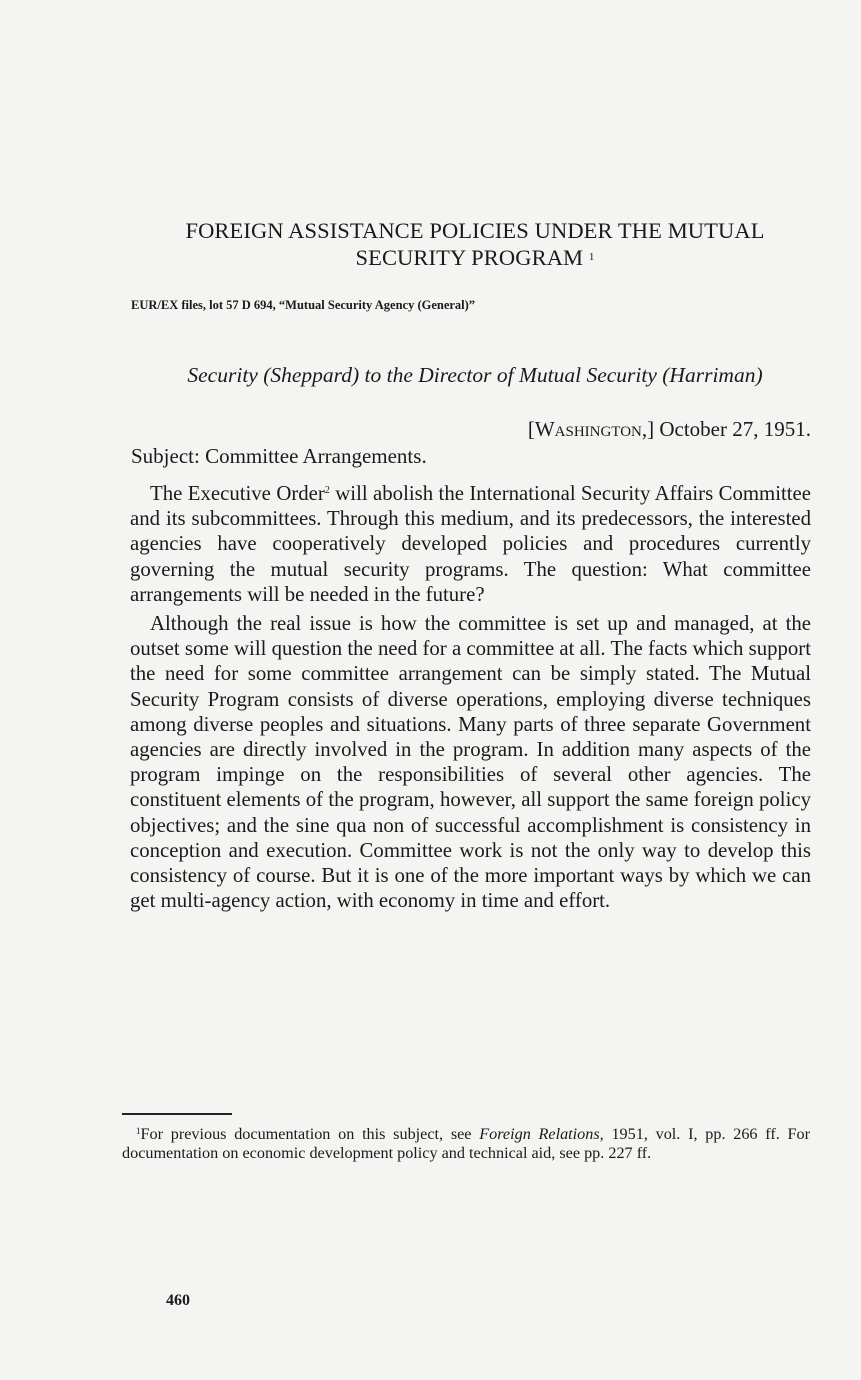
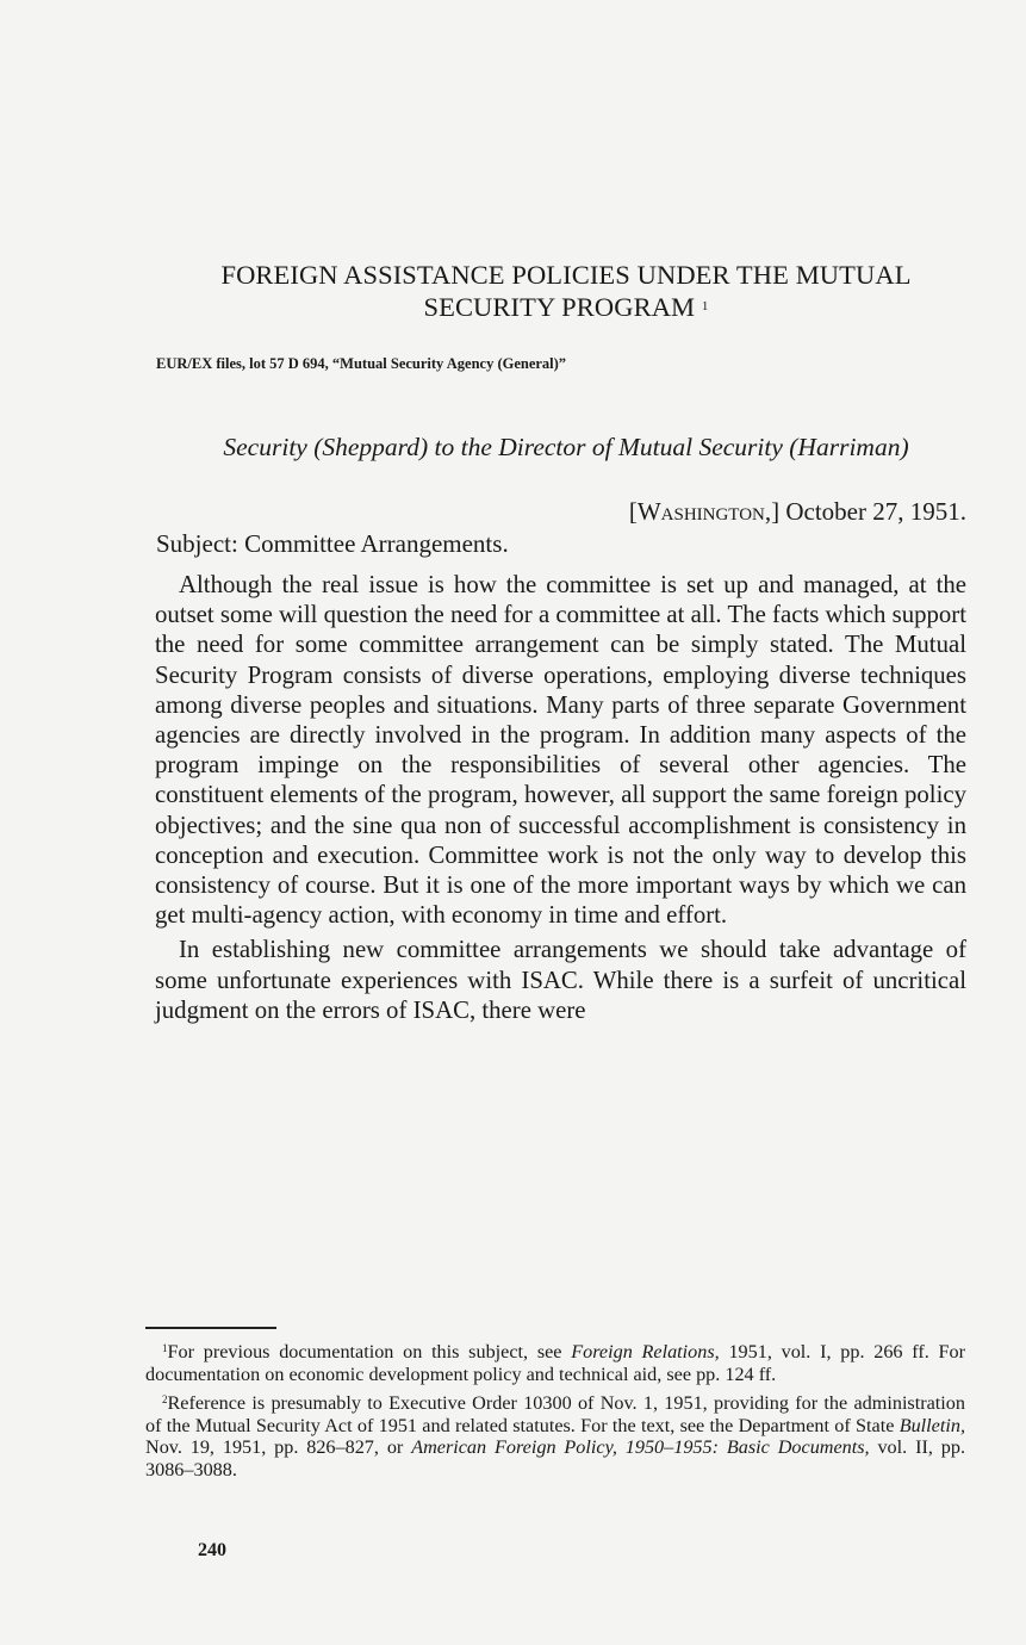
  FOREIGN ASSISTANCE POLICIES UNDER THE MUTUAL
  SECURITY PROGRAM 1
  EUR/EX files, lot 57 D 694, “Mutual Security Agency (General)”
  Security (Sheppard) to the Director of Mutual Security (Harriman)
  [Washington,] October 27, 1951.
  Subject: Committee Arrangements.
- The Executive Order2 will abolish the International Security Affairs Committee and its subcommittees. Through this medium, and its predecessors, the interested agencies have cooperatively developed policies and procedures currently governing the mutual security programs. The question: What committee arrangements will be needed in the future?
  Although the real issue is how the committee is set up and managed, at the outset some will question the need for a committee at all. The facts which support the need for some committee arrangement can be simply stated. The Mutual Security Program consists of diverse operations, employing diverse techniques among diverse peoples and situations. Many parts of three separate Government agencies are directly involved in the program. In addition many aspects of the program impinge on the responsibilities of several other agencies. The constituent elements of the program, however, all support the same foreign policy objectives; and the sine qua non of successful accomplishment is consistency in conception and execution. Committee work is not the only way to develop this consistency of course. But it is one of the more important ways by which we can get multi-agency action, with economy in time and effort.
+ In establishing new committee arrangements we should take advantage of some unfortunate experiences with ISAC. While there is a surfeit of uncritical judgment on the errors of ISAC, there were
- 1For previous documentation on this subject, see Foreign Relations, 1951, vol. I, pp. 266 ff. For documentation on economic development policy and technical aid, see pp. 227 ff.
+ 1For previous documentation on this subject, see Foreign Relations, 1951, vol. I, pp. 266 ff. For documentation on economic development policy and technical aid, see pp. 124 ff.
+ 2Reference is presumably to Executive Order 10300 of Nov. 1, 1951, providing for the administration of the Mutual Security Act of 1951 and related statutes. For the text, see the Department of State Bulletin, Nov. 19, 1951, pp. 826–827, or American Foreign Policy, 1950–1955: Basic Documents, vol. II, pp. 3086–3088.
- 460
+ 240
